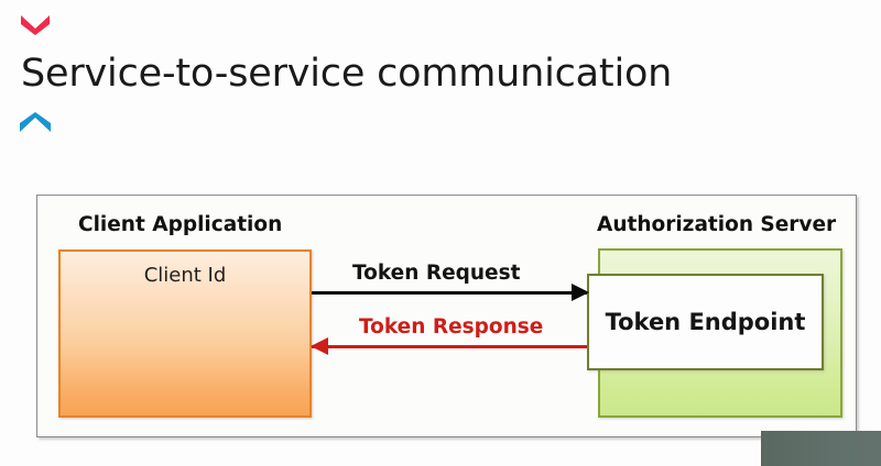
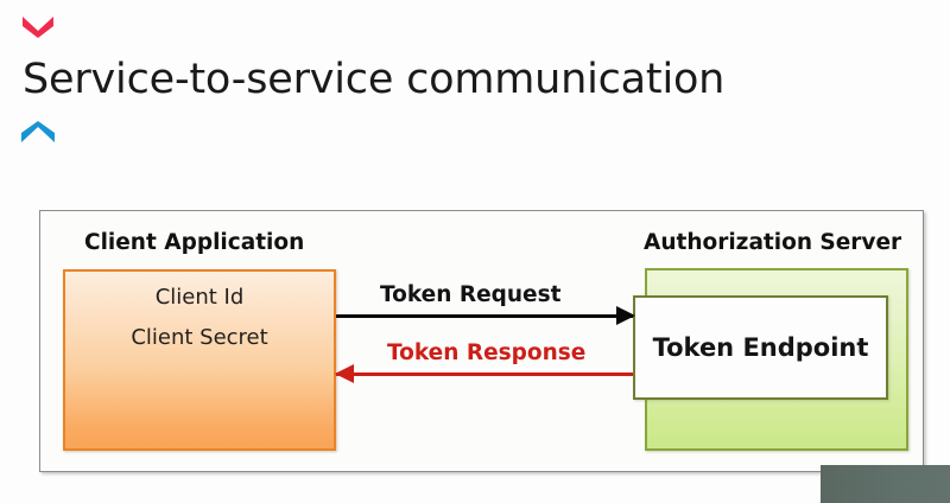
  Service-to-service communication
  Client Application
  Authorization Server
  Client Id
+ Client Secret
  Token Endpoint
  Token Request
  Token Response
